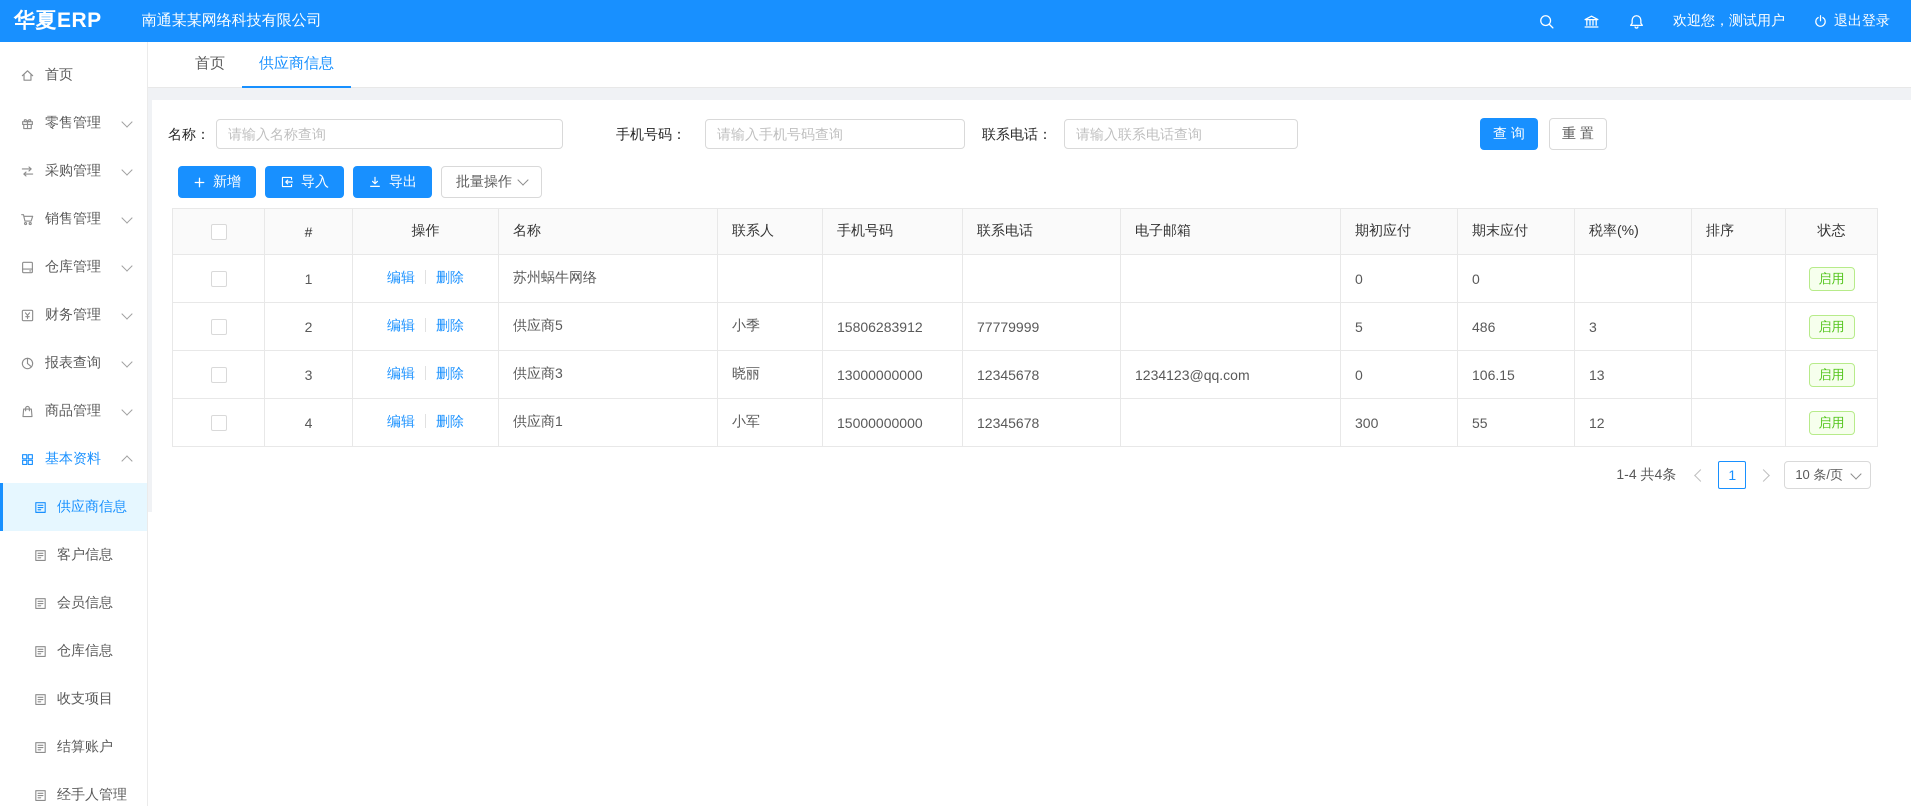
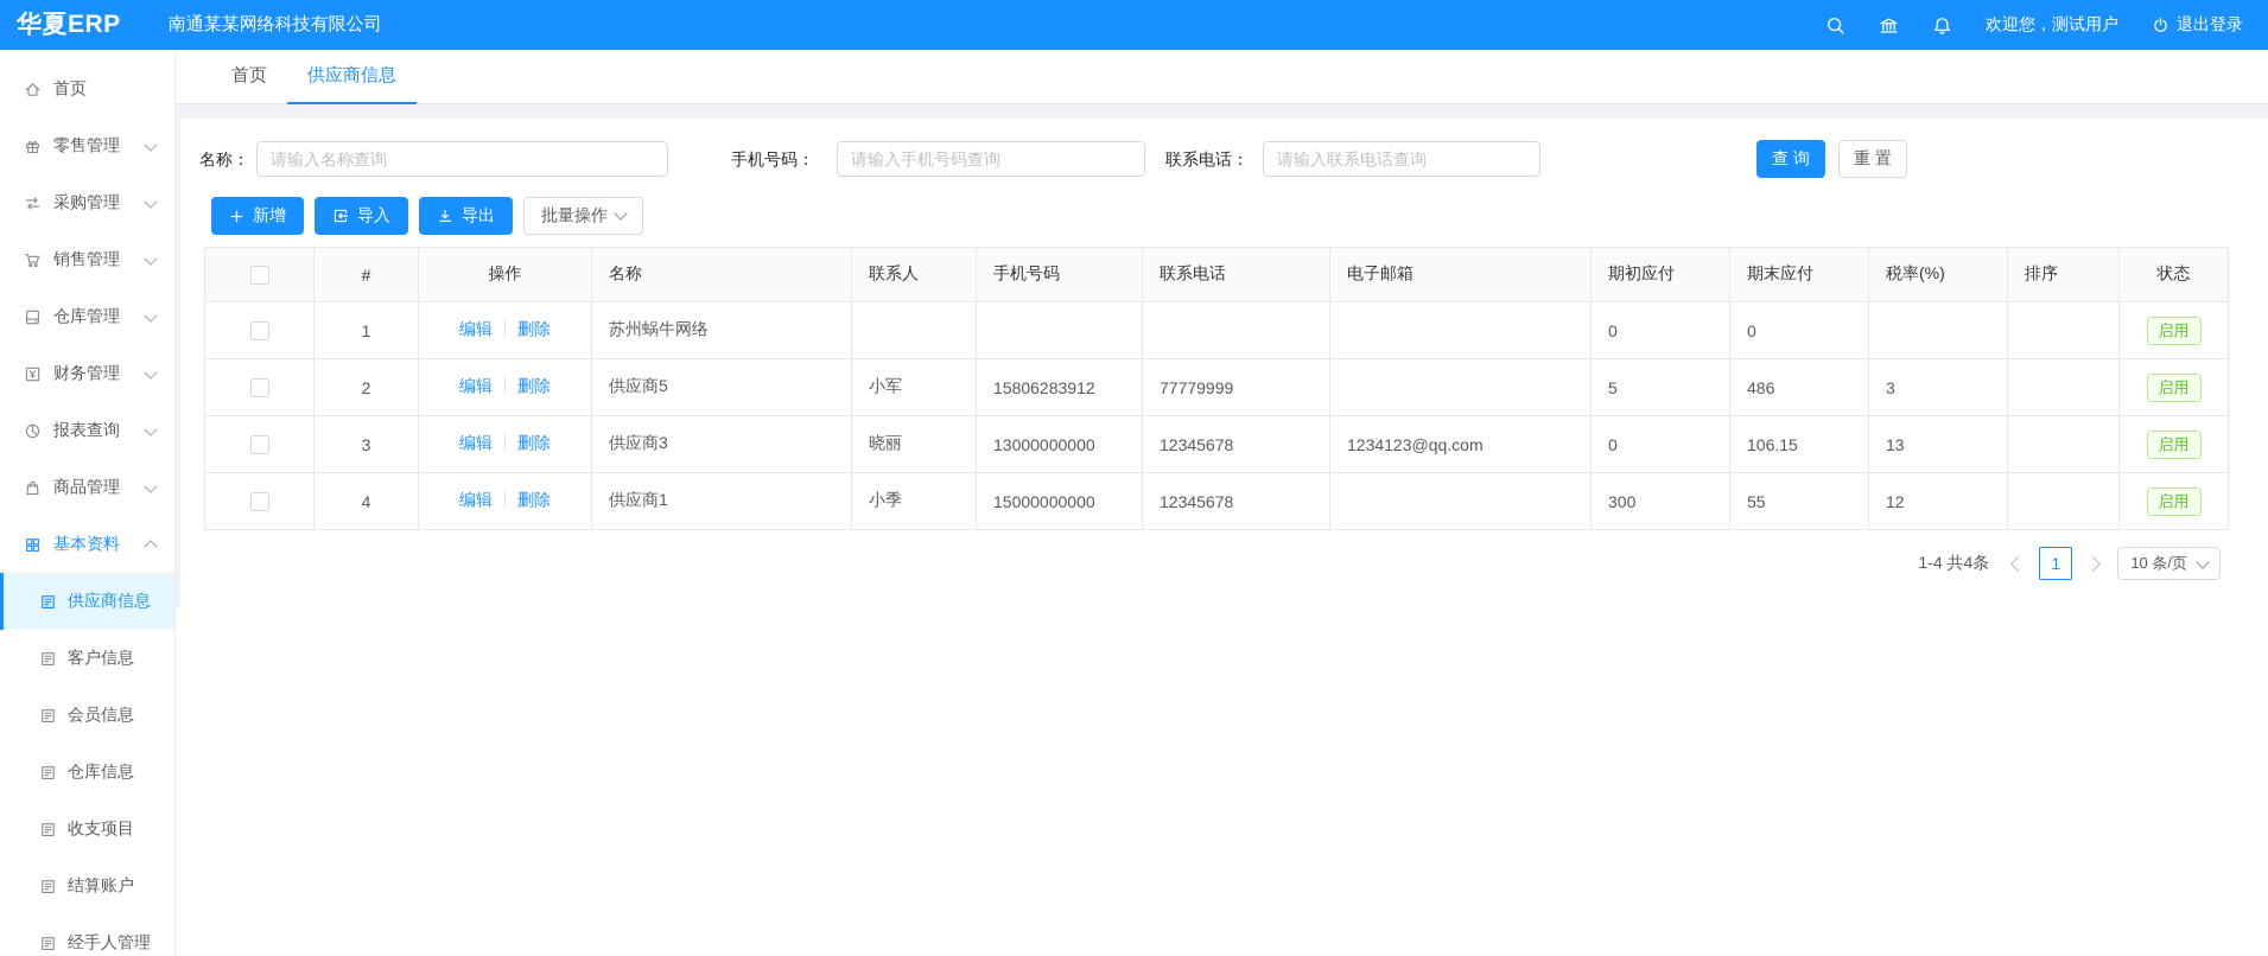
  华夏ERP
  南通某某网络科技有限公司
  欢迎您，测试用户
  退出登录
  首页
  零售管理
  采购管理
  销售管理
  仓库管理
  财务管理
  报表查询
  商品管理
  基本资料
  供应商信息
  客户信息
  会员信息
  仓库信息
  收支项目
  结算账户
  经手人管理
  首页
  供应商信息
  名称：
  请输入名称查询
  手机号码：
  请输入手机号码查询
  联系电话：
  请输入联系电话查询
  查 询
  重 置
  新增
  导入
  导出
  批量操作
  	#	操作	名称	联系人	手机号码	联系电话	电子邮箱	期初应付	期末应付	税率(%)	排序	状态
  	1	编辑 删除	苏州蜗牛网络					0	0			启用
- 	2	编辑 删除	供应商5	小季	15806283912	77779999		5	486	3		启用
+ 	2	编辑 删除	供应商5	小军	15806283912	77779999		5	486	3		启用
  	3	编辑 删除	供应商3	晓丽	13000000000	12345678	1234123@qq.com	0	106.15	13		启用
- 	4	编辑 删除	供应商1	小军	15000000000	12345678		300	55	12		启用
+ 	4	编辑 删除	供应商1	小季	15000000000	12345678		300	55	12		启用
  1-4 共4条
  1
  10 条/页
